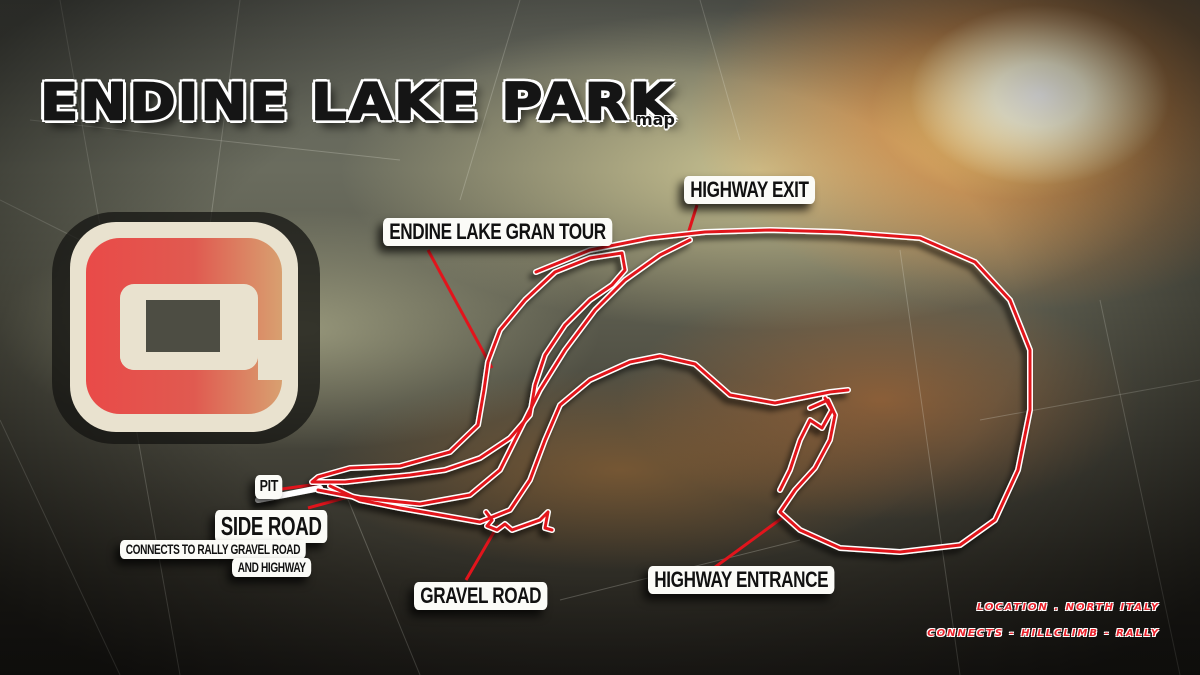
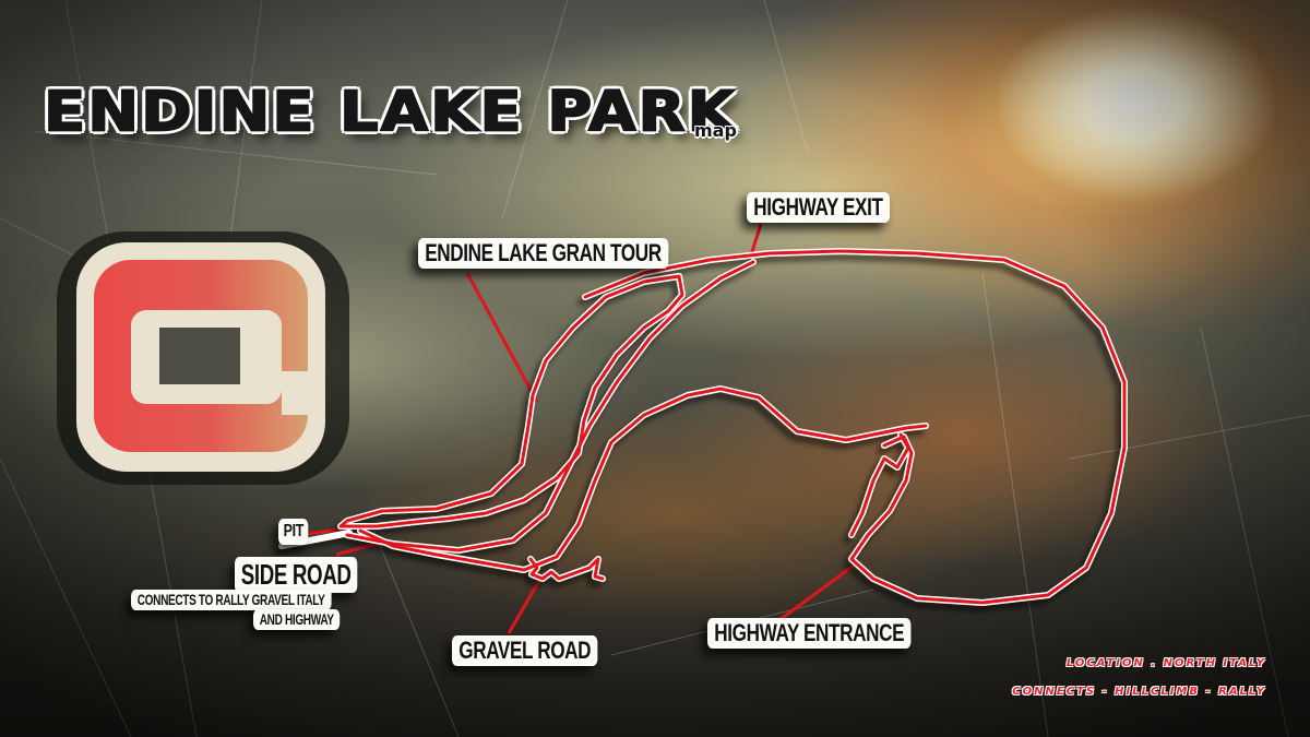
  ENDINE LAKE PARK
  map
  ENDINE LAKE GRAN TOUR
  HIGHWAY EXIT
  PIT
  SIDE ROAD
- CONNECTS TO RALLY GRAVEL ROAD
+ CONNECTS TO RALLY GRAVEL ITALY
  AND HIGHWAY
  GRAVEL ROAD
  HIGHWAY ENTRANCE
  LOCATION . NORTH ITALY
  CONNECTS - HILLCLIMB - RALLY
